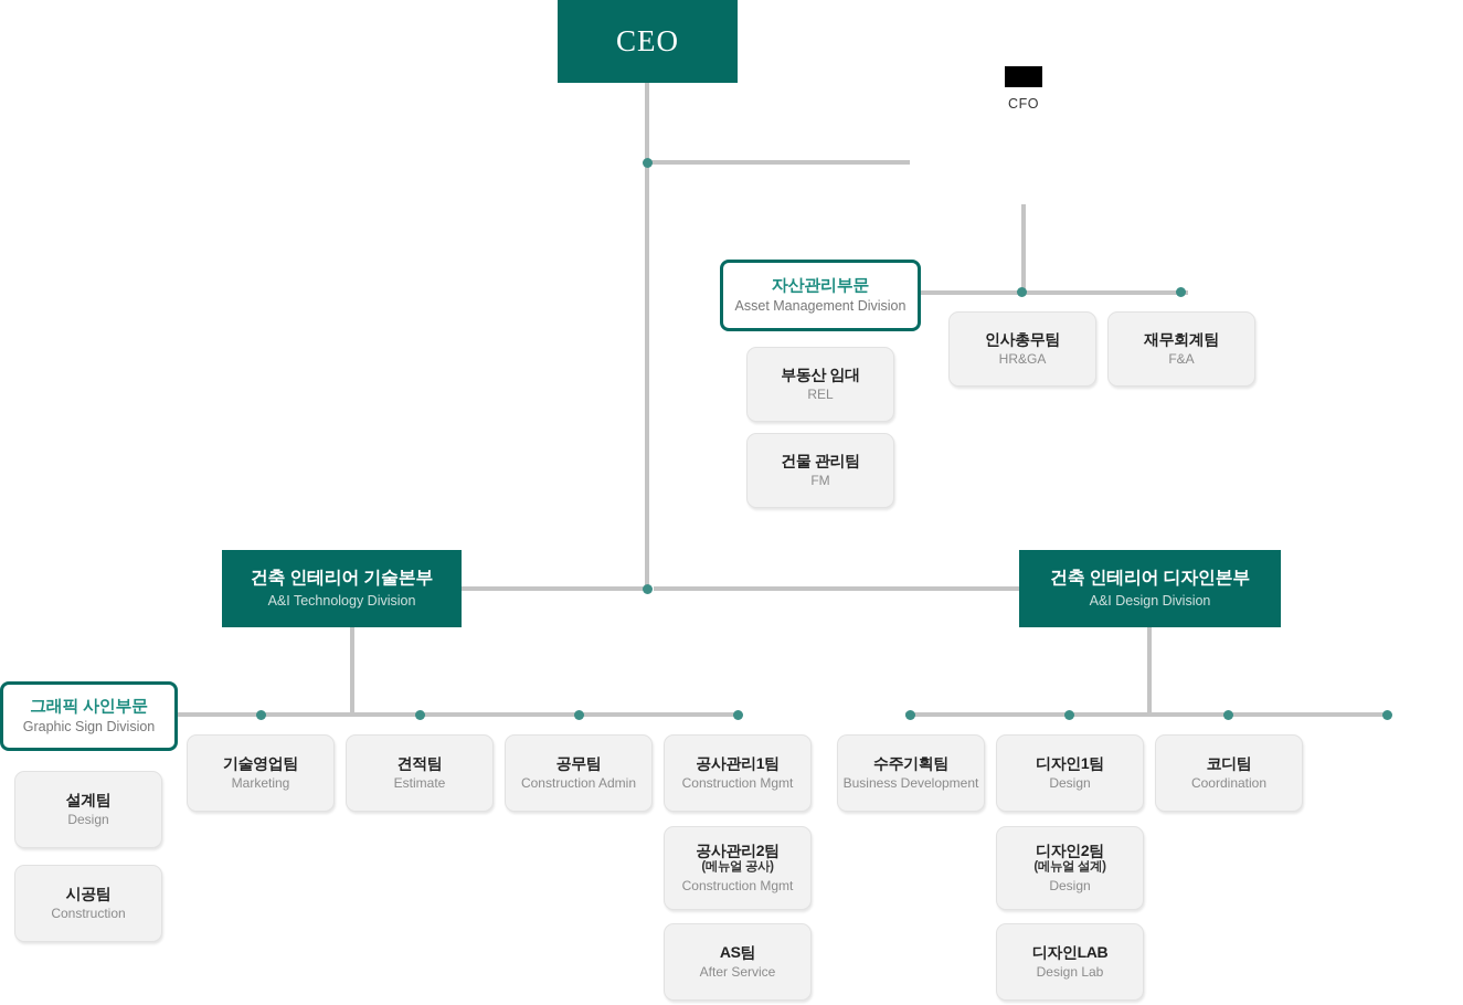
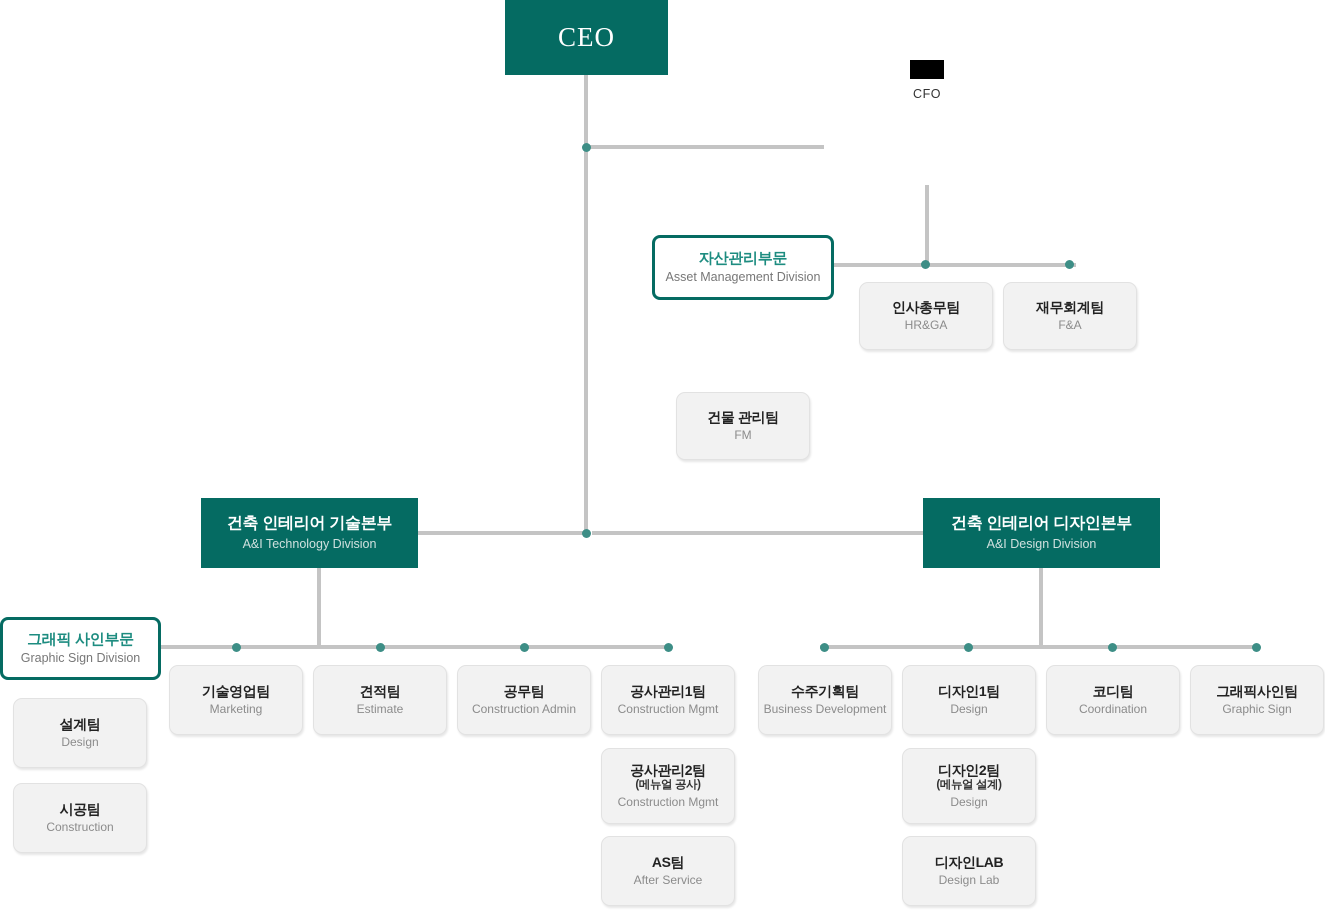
  CEO
  CFO
  인사총무팀
  HR&GA
  재무회계팀
  F&A
  자산관리부문
  Asset Management Division
- 부동산 임대
- REL
  건물 관리팀
  FM
  건축 인테리어 기술본부
  A&I Technology Division
  건축 인테리어 디자인본부
  A&I Design Division
  그래픽 사인부문
  Graphic Sign Division
  설계팀
  Design
  시공팀
  Construction
  기술영업팀
  Marketing
  견적팀
  Estimate
  공무팀
  Construction Admin
  공사관리1팀
  Construction Mgmt
  공사관리2팀
  (메뉴얼 공사)
  Construction Mgmt
  AS팀
  After Service
  수주기획팀
  Business Development
  디자인1팀
  Design
  코디팀
  Coordination
+ 그래픽사인팀
+ Graphic Sign
  디자인2팀
  (메뉴얼 설계)
  Design
  디자인LAB
  Design Lab
